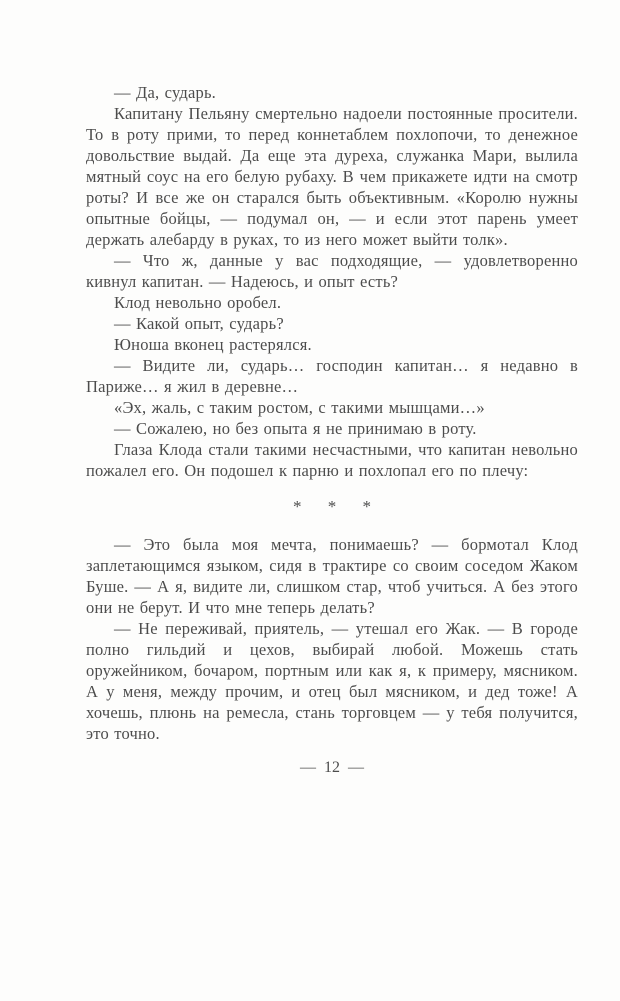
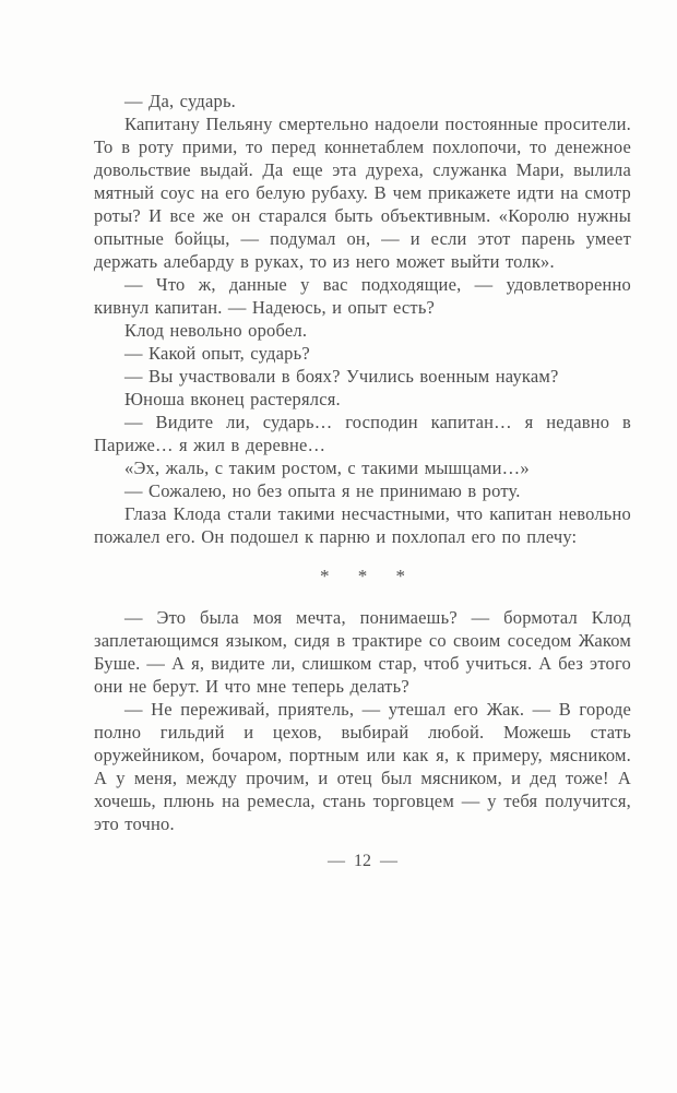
  — Да, сударь.
  Капитану Пельяну смертельно надоели постоянные просители. То в роту прими, то перед коннетаблем похлопочи, то денежное довольствие выдай. Да еще эта дуреха, служанка Мари, вылила мятный соус на его белую рубаху. В чем прикажете идти на смотр роты? И все же он старался быть объективным. «Королю нужны опытные бойцы, — подумал он, — и если этот парень умеет держать алебарду в руках, то из него может выйти толк».
  — Что ж, данные у вас подходящие, — удовлетворенно кивнул капитан. — Надеюсь, и опыт есть?
  Клод невольно оробел.
  — Какой опыт, сударь?
+ — Вы участвовали в боях? Учились военным наукам?
  Юноша вконец растерялся.
  — Видите ли, сударь… господин капитан… я недавно в Париже… я жил в деревне…
  «Эх, жаль, с таким ростом, с такими мышцами…»
  — Сожалею, но без опыта я не принимаю в роту.
  Глаза Клода стали такими несчастными, что капитан невольно пожалел его. Он подошел к парню и похлопал его по плечу:
  * * *
  — Это была моя мечта, понимаешь? — бормотал Клод заплетающимся языком, сидя в трактире со своим соседом Жаком Буше. — А я, видите ли, слишком стар, чтоб учиться. А без этого они не берут. И что мне теперь делать?
  — Не переживай, приятель, — утешал его Жак. — В городе полно гильдий и цехов, выбирай любой. Можешь стать оружейником, бочаром, портным или как я, к примеру, мясником. А у меня, между прочим, и отец был мясником, и дед тоже! А хочешь, плюнь на ремесла, стань торговцем — у тебя получится, это точно.
  — 12 —
